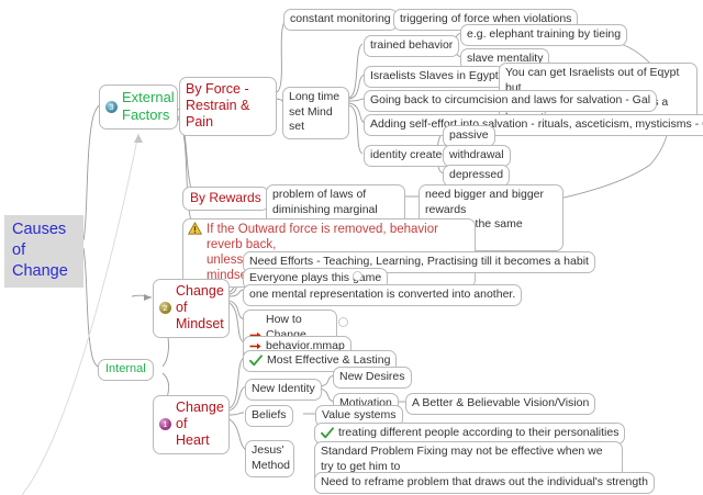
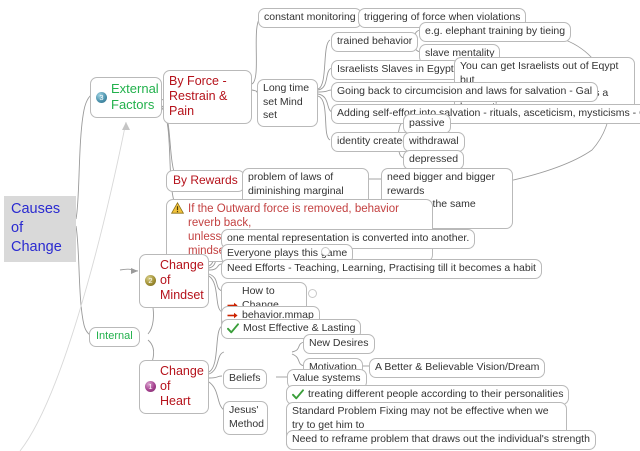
  Causes
  of Change
  3
  External
  Factors
  By Force -
  Restrain & Pain
  constant monitoring
  triggering of force when violations
  Long time
  set Mind set
  trained behavior
  e.g. elephant training by tieing
  slave mentality
  Israelists Slaves in Egypt
  You can get Israelists out of Eqypt but
  Going back to circumcision and laws for salvation - Gal
  Adding self-effort into salvation - rituals, asceticism, mysticisms -
  identity create
  passive
  withdrawal
  depressed
  By Rewards
  problem of laws of
  diminishing marginal
  need bigger and bigger rewards
  If the Outward force is removed, behavior reverb back,
  Internal
  2
  Change of
  Mindset
- Need Efforts - Teaching, Learning, Practising till it becomes a habit
+ one mental representation is converted into another.
  Everyone plays thisme
- one mental representation is converted into another.
+ Need Efforts - Teaching, Learning, Practising till it becomes a habit
  How to Change
  behavior.mmap
  1
  Change of
  Heart
  Most Effective & Lasting
- New Identity
  New Desires
  Motivation
- A Better & Believable Vision/Vision
+ A Better & Believable Vision/Dream
  Beliefs
  Value systems
  Jesus'
  Method
  treating different people according to their personalities
  Standard Problem Fixing may not be effective when we try to get him to
  Need to reframe problem that draws out the individual's strength
